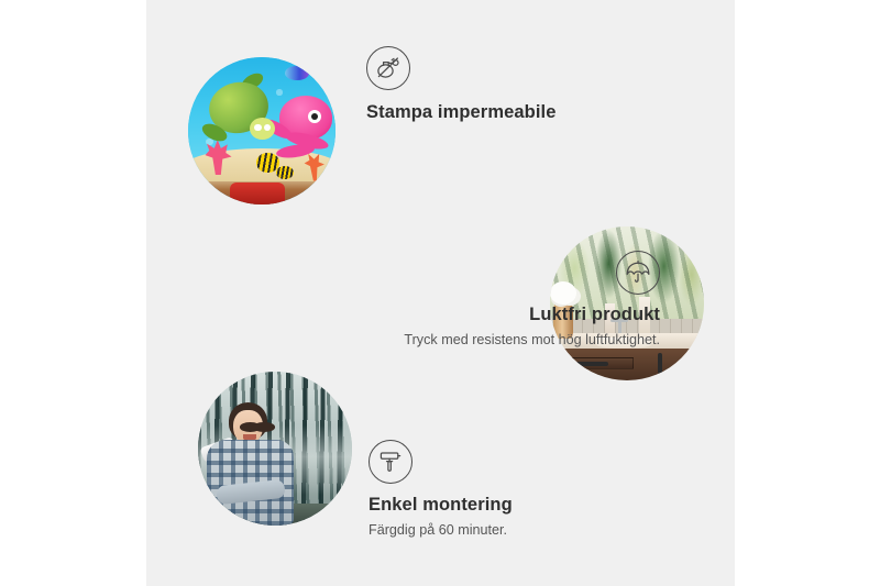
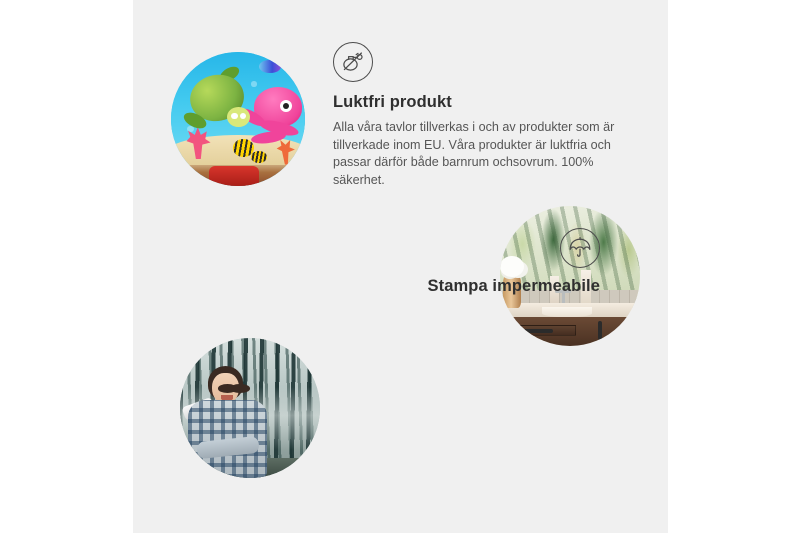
- Stampa impermeabile
+ Luktfri produkt
+ Alla våra tavlor tillverkas i och av produkter som är tillverkade inom EU. Våra produkter är luktfria och passar därför både barnrum ochsovrum. 100% säkerhet.
- Luktfri produkt
+ Stampa impermeabile
- Tryck med resistens mot hög luftfuktighet.
- Enkel montering
- Färgdig på 60 minuter.
